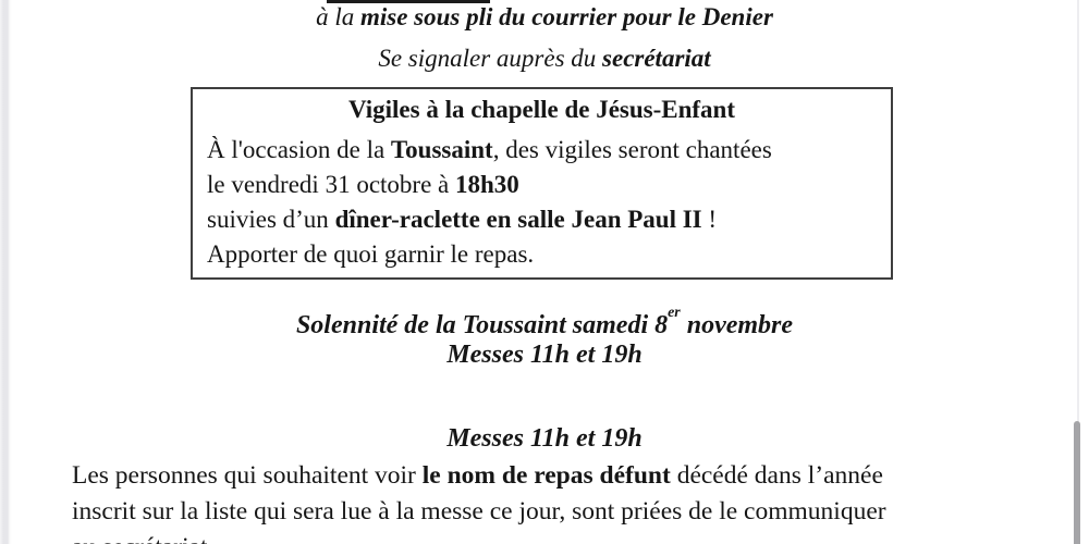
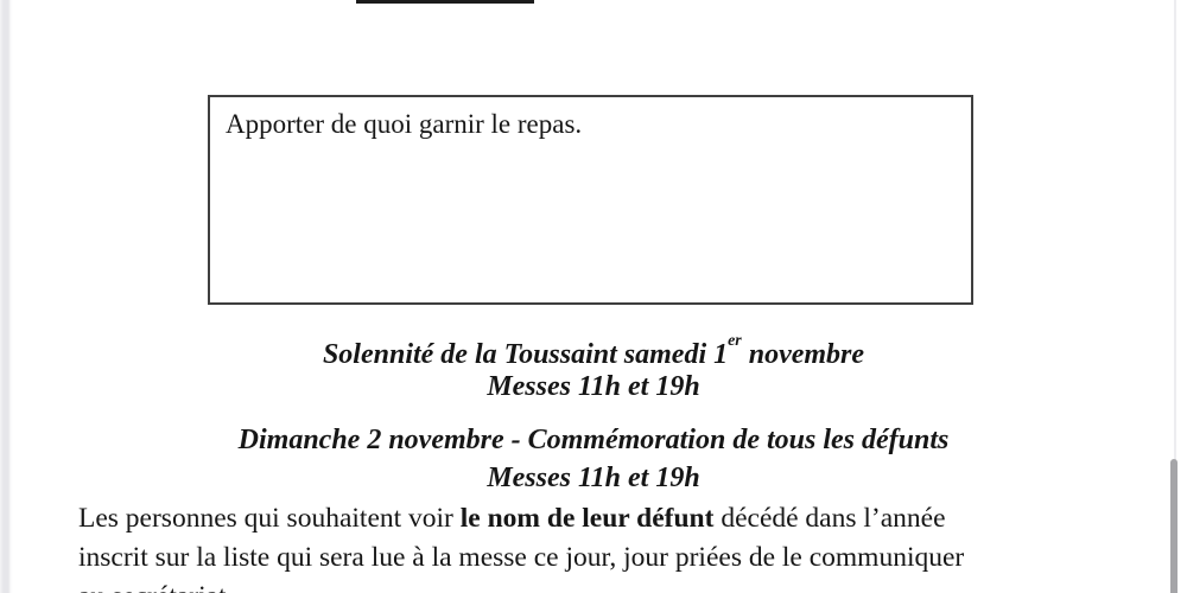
- à la mise sous pli du courrier pour le Denier
- Se signaler auprès du secrétariat
- Vigiles à la chapelle de Jésus-Enfant
- À l'occasion de la Toussaint, des vigiles seront chantées
- le vendredi 31 octobre à 18h30
- suivies d’un dîner-raclette en salle Jean Paul II !
  Apporter de quoi garnir le repas.
- Solennité de la Toussaint samedi 8er novembre
+ Solennité de la Toussaint samedi 1er novembre
  Messes 11h et 19h
+ Dimanche 2 novembre - Commémoration de tous les défunts
  Messes 11h et 19h
- Les personnes qui souhaitent voir le nom de repas défunt décédé dans l’année
+ Les personnes qui souhaitent voir le nom de leur défunt décédé dans l’année
- inscrit sur la liste qui sera lue à la messe ce jour, sont priées de le communiquer
+ inscrit sur la liste qui sera lue à la messe ce jour, jour priées de le communiquer
